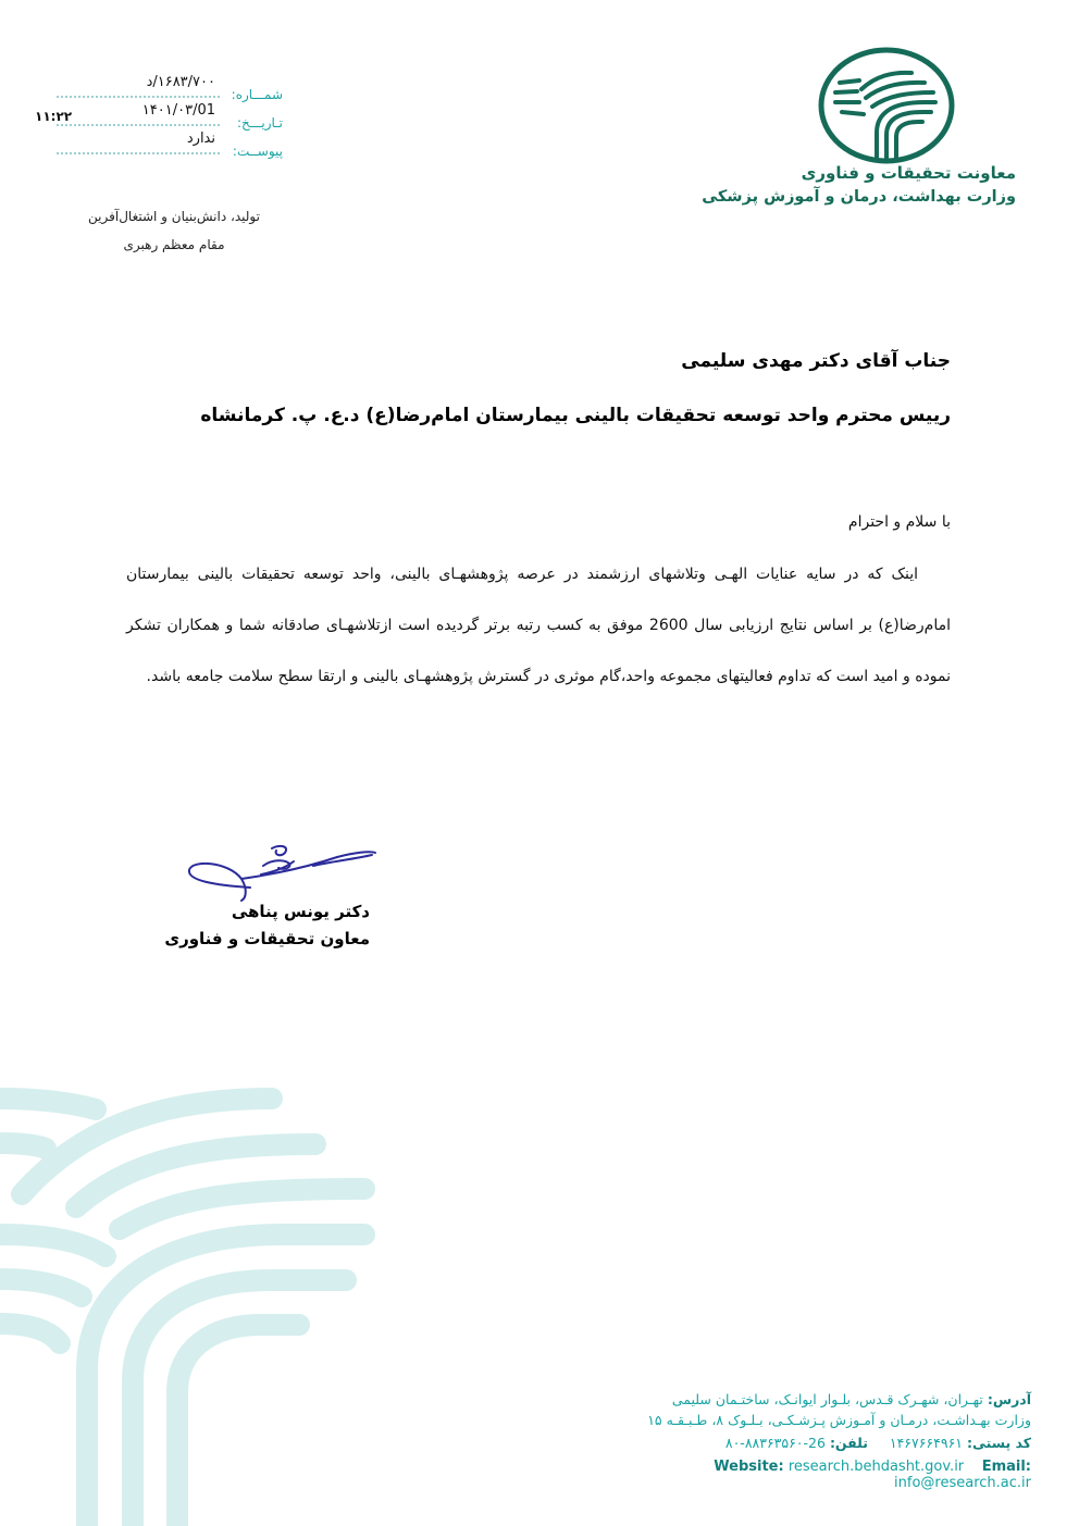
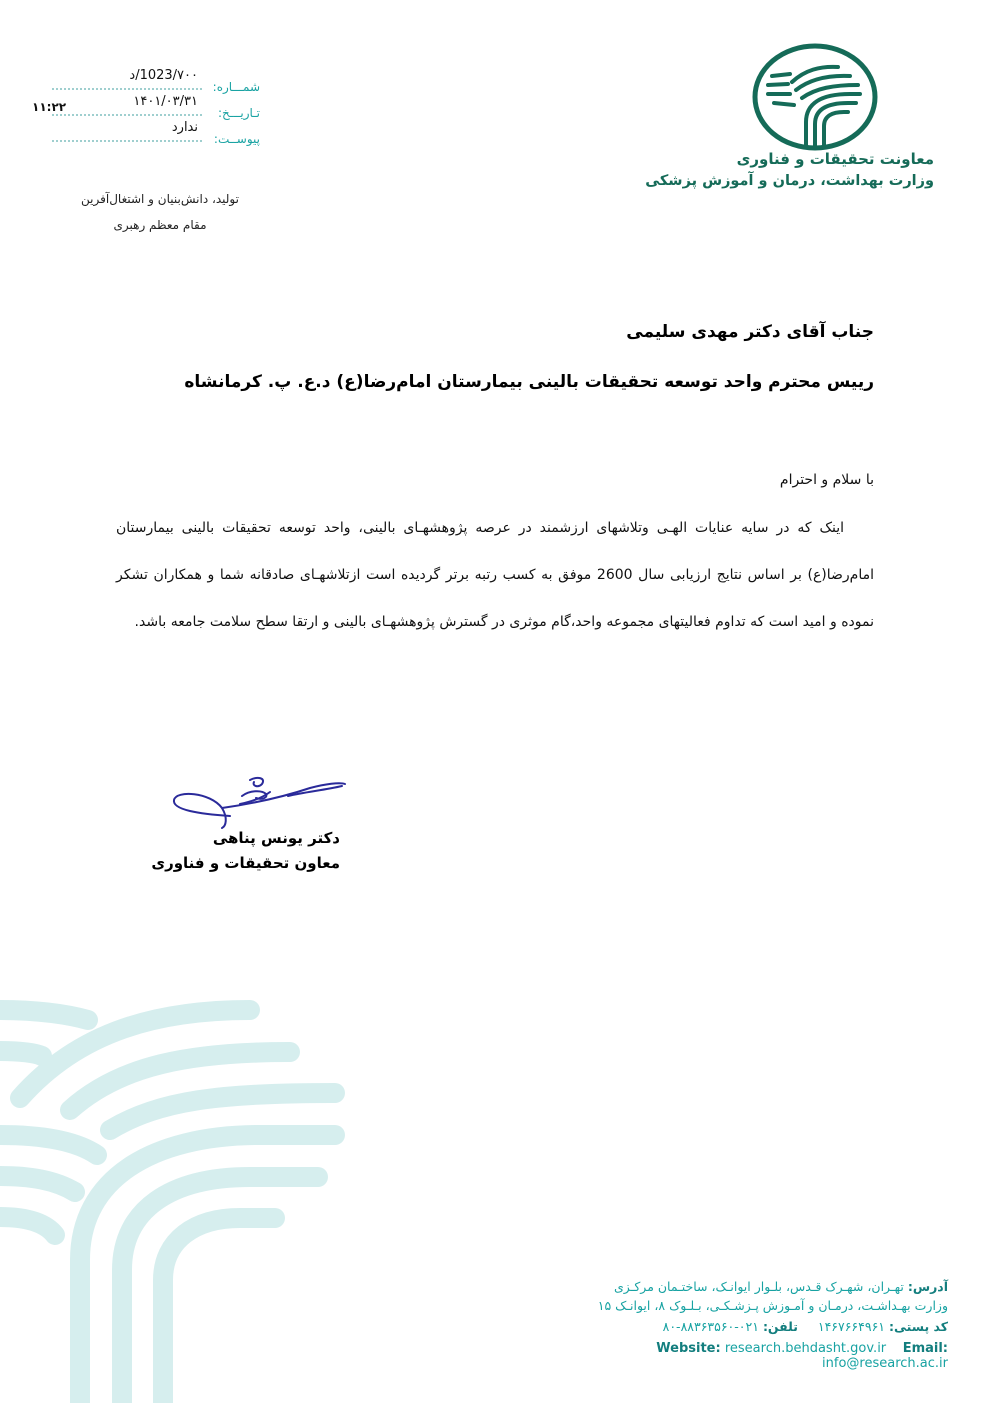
  شمـــاره:
- ۱۶۸۳/۷۰۰/د
+ 1023/۷۰۰/د
  تـاریـــخ:
- ۱۴۰۱/۰۳/01
+ ۱۴۰۱/۰۳/۳۱
  ۱۱:۲۲
  پیوســت:
  ندارد
  تولید، دانش‌بنیان و اشتغال‌آفرین
  مقام معظم رهبری
  معاونت تحقیقات و فناوری
  وزارت بهداشت، درمان و آموزش پزشکی
  جناب آقای دکتر مهدی سلیمی
  رییس محترم واحد توسعه تحقیقات بالینی بیمارستان امام‌رضا(ع) د.ع. پ. کرمانشاه
  با سلام و احترام
  اینک که در سایه عنایات الهـی وتلاشهای ارزشمند در عرصه پژوهشهـای بالینی، واحد توسعه تحقیقات بالینی بیمارستان امام‌رضا(ع) بر اساس نتایج ارزیابی سال 2600 موفق به کسب رتبه برتر گردیده است ازتلاشهـای صادقانه شما و همکاران تشکر نموده و امید است که تداوم فعالیتهای مجموعه واحد،گام موثری در گسترش پژوهشهـای بالینی و ارتقا سطح سلامت جامعه باشد.
  دکتر یونس پناهی
  معاون تحقیقات و فناوری
- آدرس: تهـران، شهـرک قـدس، بلـوار ایوانـک، ساختـمان سلیمی
+ آدرس: تهـران، شهـرک قـدس، بلـوار ایوانـک، ساختـمان مرکـزی
- وزارت بهـداشـت، درمـان و آمـوزش پـزشـکـی، بـلـوک ۸، طـبـقـه ۱۵
+ وزارت بهـداشـت، درمـان و آمـوزش پـزشـکـی، بـلـوک ۸، ایوانـک ۱۵
- کد پستی: ۱۴۶۷۶۶۴۹۶۱ تلفن: 26-۸۸۳۶۳۵۶۰-۸۰
+ کد پستی: ۱۴۶۷۶۶۴۹۶۱ تلفن: ۰۲۱-۸۸۳۶۳۵۶۰-۸۰
  Website: research.behdasht.gov.ir Email: info@research.ac.ir
